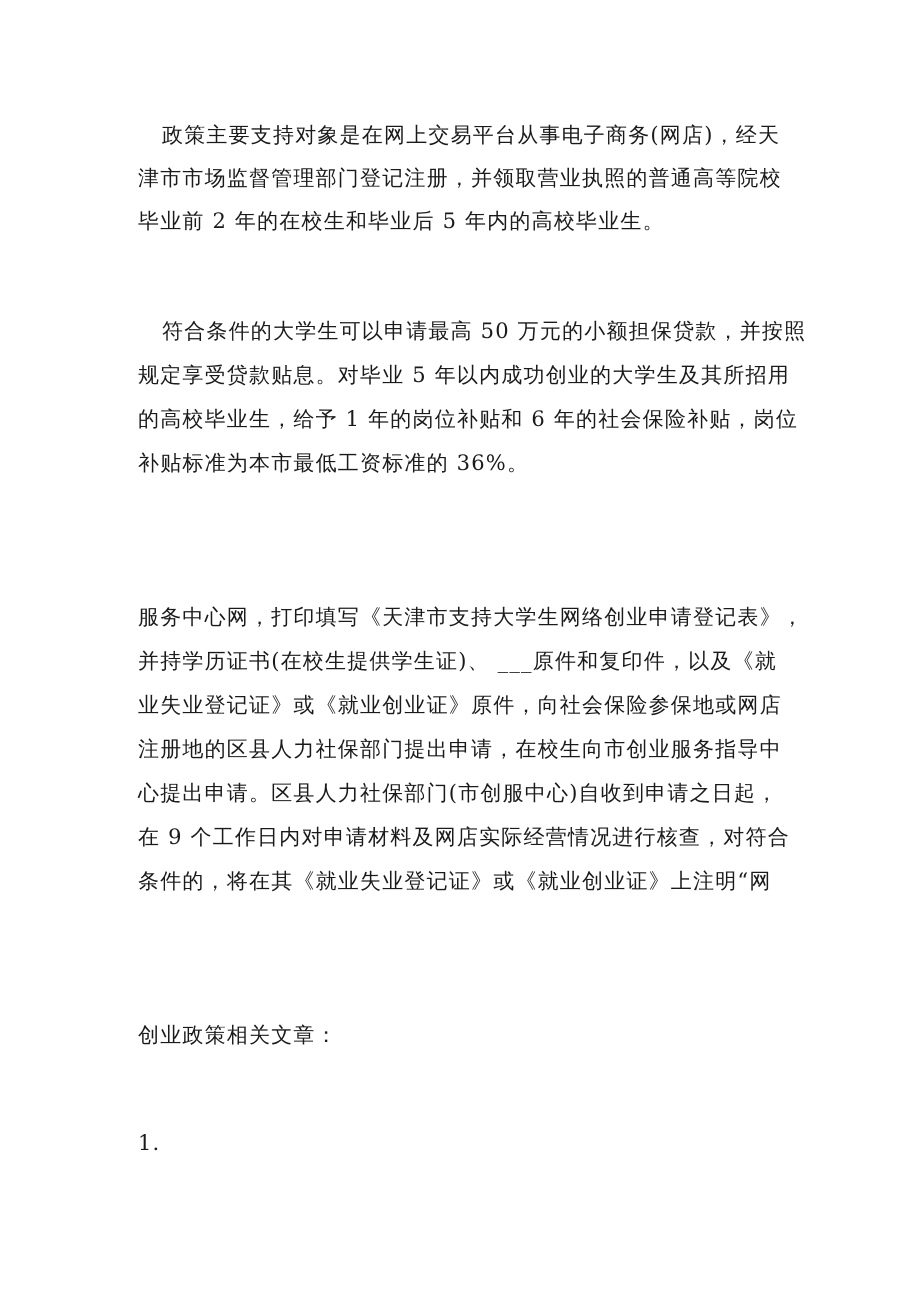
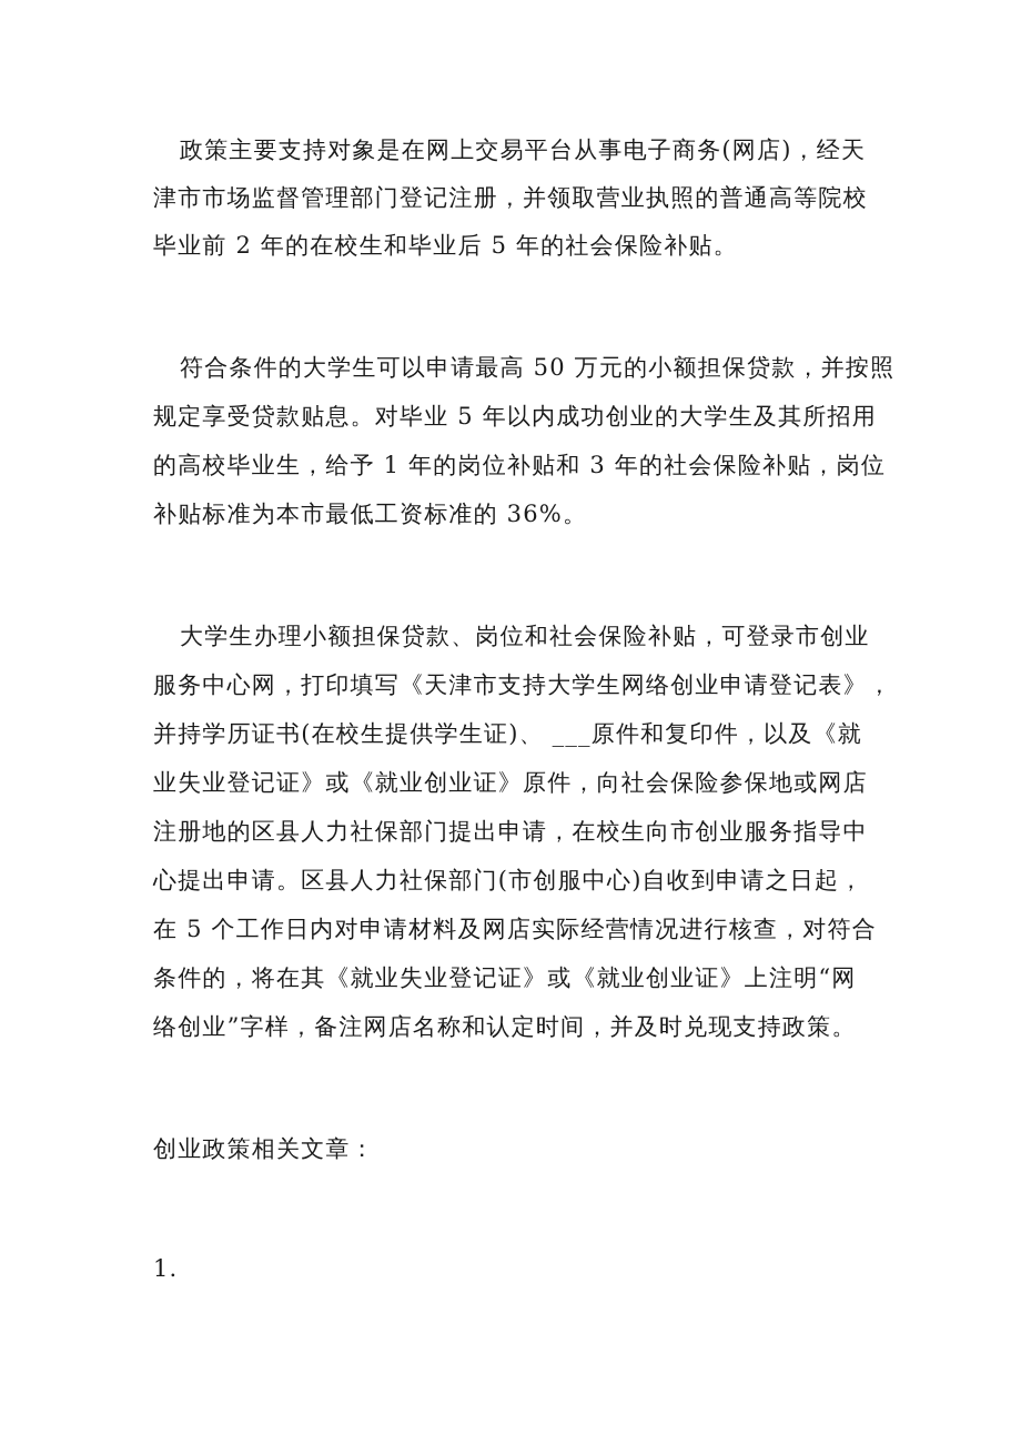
  政策主要支持对象是在网上交易平台从事电子商务(网店)，经天
  津市市场监督管理部门登记注册，并领取营业执照的普通高等院校
- 毕业前 2 年的在校生和毕业后 5 年内的高校毕业生。
+ 毕业前 2 年的在校生和毕业后 5 年的社会保险补贴。
  符合条件的大学生可以申请最高 50 万元的小额担保贷款，并按照
  规定享受贷款贴息。对毕业 5 年以内成功创业的大学生及其所招用
- 的高校毕业生，给予 1 年的岗位补贴和 6 年的社会保险补贴，岗位
+ 的高校毕业生，给予 1 年的岗位补贴和 3 年的社会保险补贴，岗位
  补贴标准为本市最低工资标准的 36%。
+ 大学生办理小额担保贷款、岗位和社会保险补贴，可登录市创业
  服务中心网，打印填写《天津市支持大学生网络创业申请登记表》，
  并持学历证书(在校生提供学生证)、 ___原件和复印件，以及《就
  业失业登记证》或《就业创业证》原件，向社会保险参保地或网店
  注册地的区县人力社保部门提出申请，在校生向市创业服务指导中
  心提出申请。区县人力社保部门(市创服中心)自收到申请之日起，
- 在 9 个工作日内对申请材料及网店实际经营情况进行核查，对符合
+ 在 5 个工作日内对申请材料及网店实际经营情况进行核查，对符合
  条件的，将在其《就业失业登记证》或《就业创业证》上注明“网
+ 络创业”字样，备注网店名称和认定时间，并及时兑现支持政策。
  创业政策相关文章：
  1.
